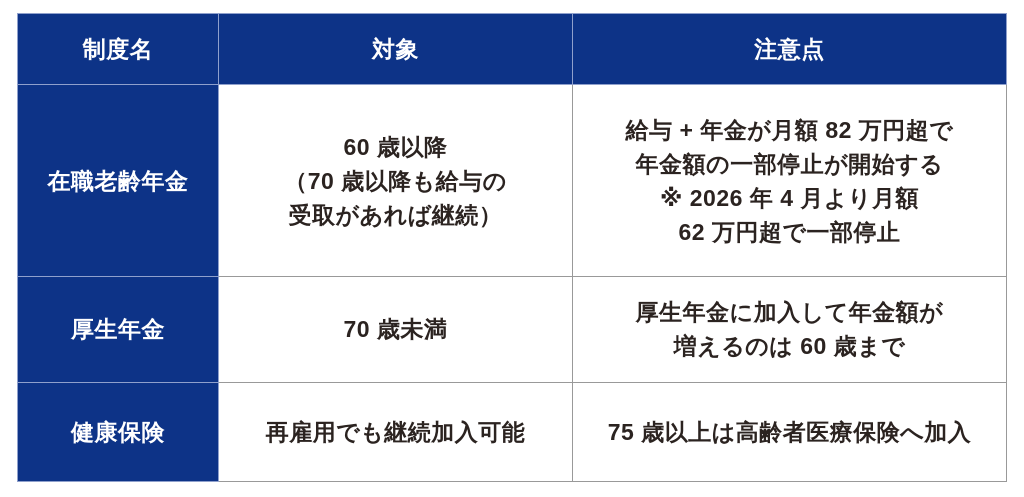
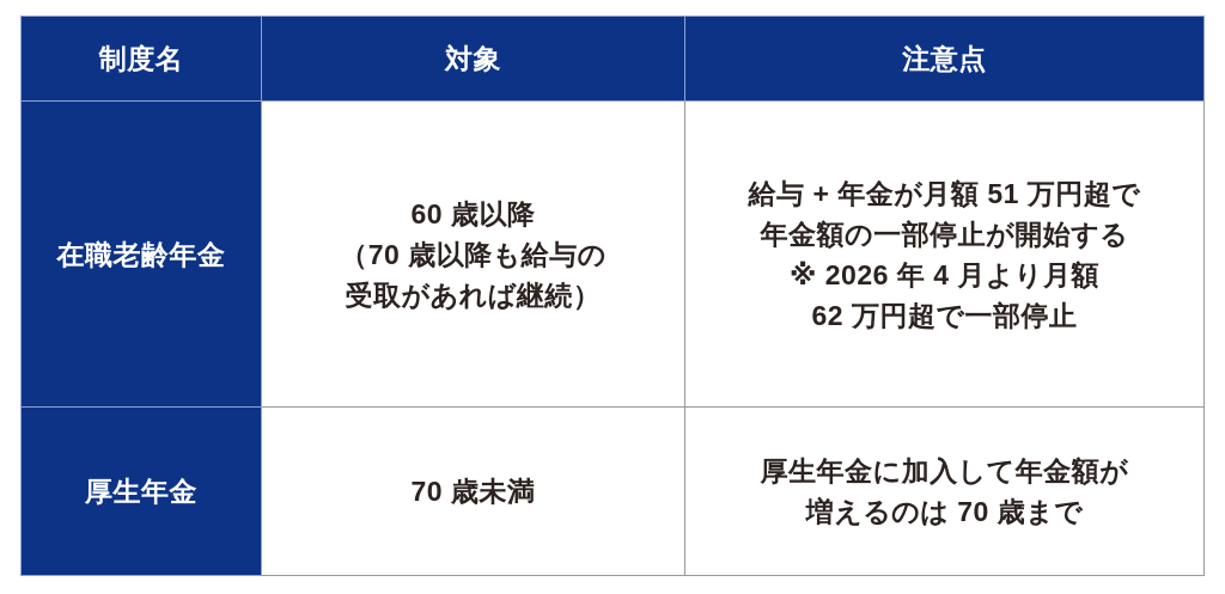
  制度名	対象	注意点
- 在職老齢年金	60 歳以降 （70 歳以降も給与の 受取があれば継続）	給与 + 年金が月額 82 万円超で 年金額の一部停止が開始する ※ 2026 年 4 月より月額 62 万円超で一部停止
+ 在職老齢年金	60 歳以降 （70 歳以降も給与の 受取があれば継続）	給与 + 年金が月額 51 万円超で 年金額の一部停止が開始する ※ 2026 年 4 月より月額 62 万円超で一部停止
- 厚生年金	70 歳未満	厚生年金に加入して年金額が 増えるのは 60 歳まで
+ 厚生年金	70 歳未満	厚生年金に加入して年金額が 増えるのは 70 歳まで
- 健康保険	再雇用でも継続加入可能	75 歳以上は高齢者医療保険へ加入
